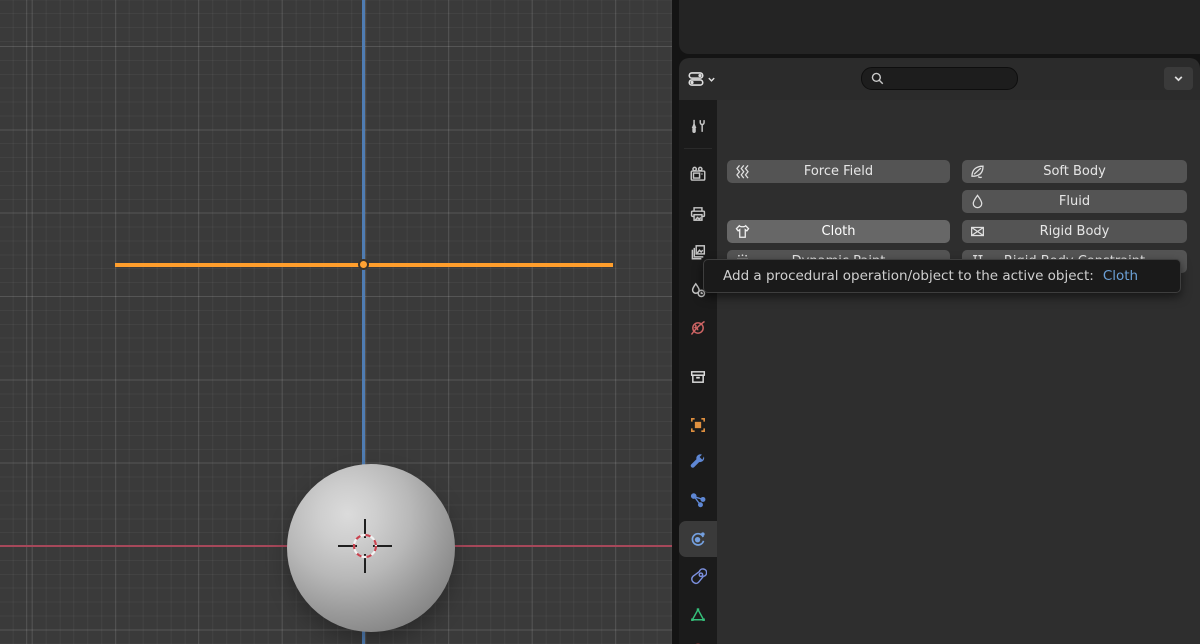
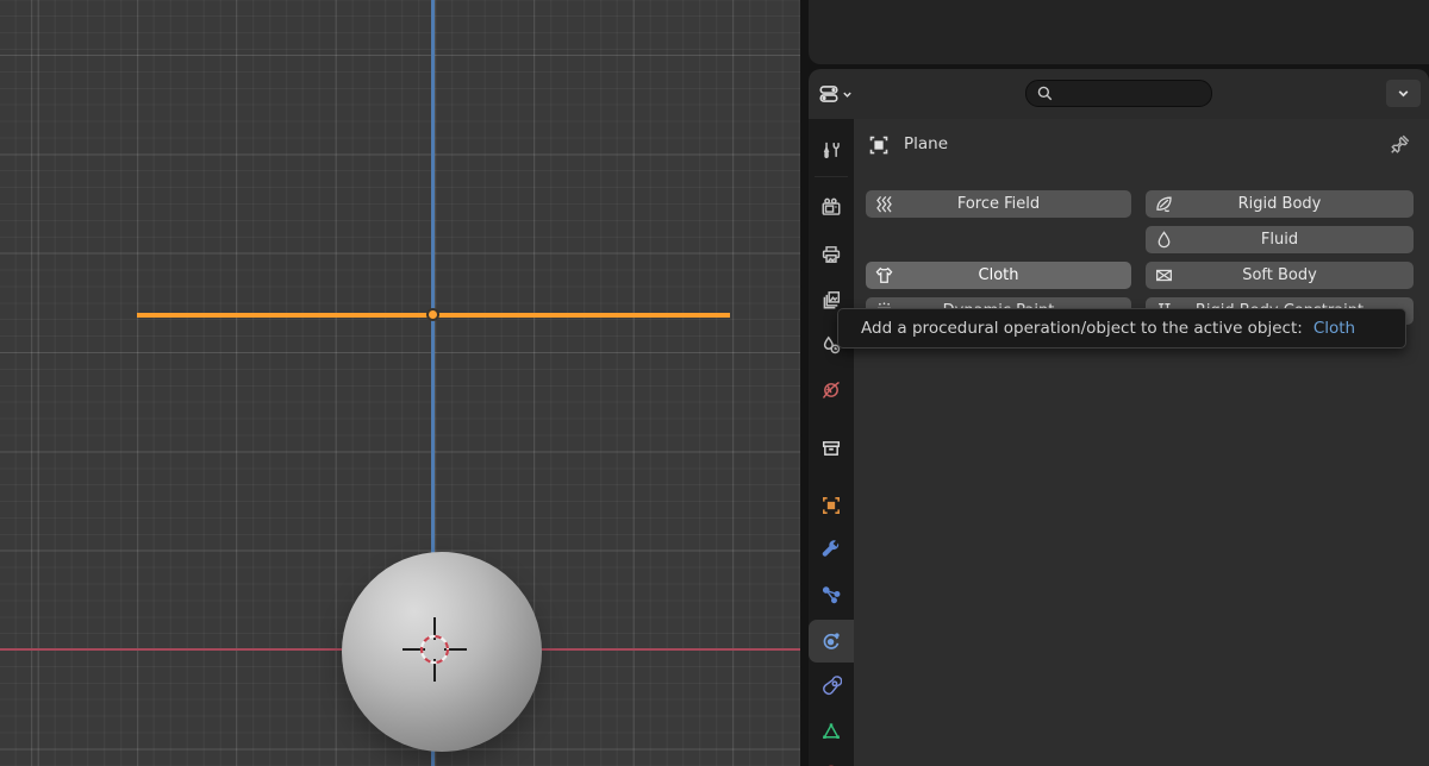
+ Plane
  Force Field
- Soft Body
+ Rigid Body
  Fluid
  Cloth
- Rigid Body
+ Soft Body
  Add a procedural operation/object to the active object:
  Cloth
